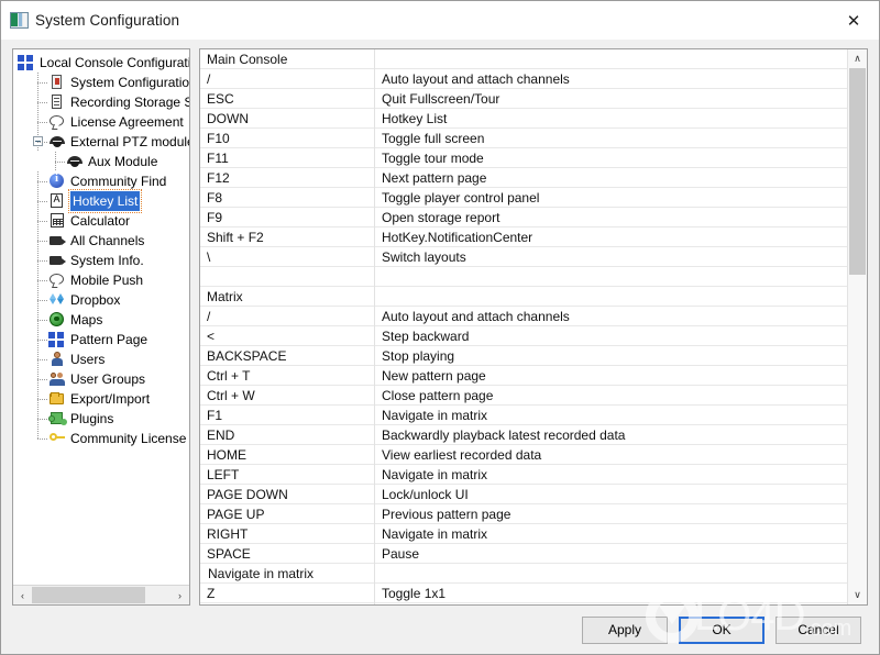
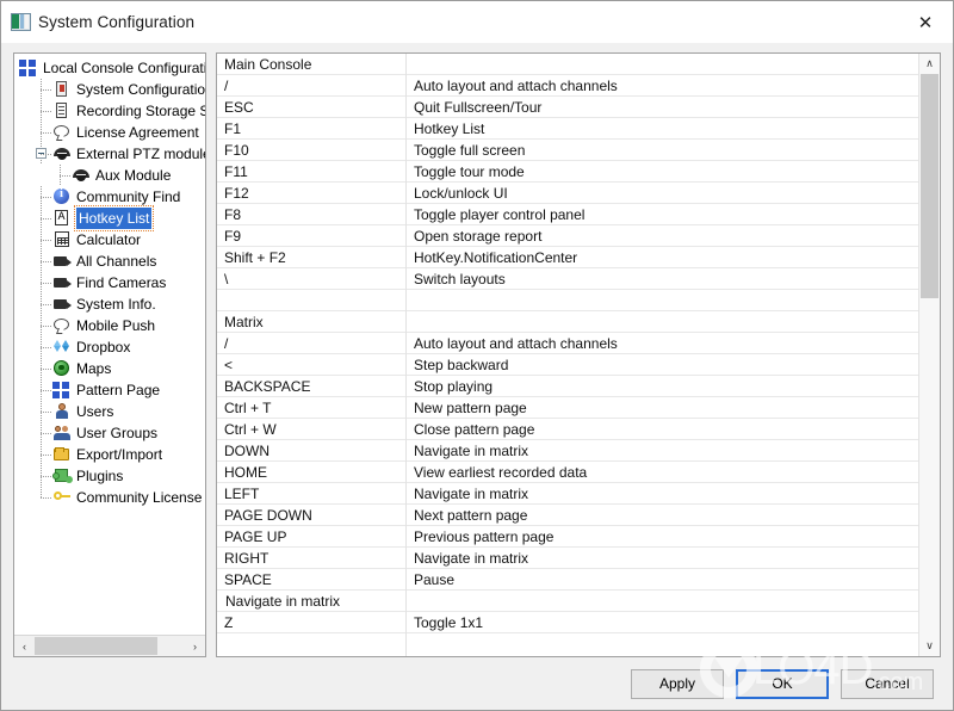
  System Configuration
  ✕
  Local Console Configurat
  System Configuratio
  Recording Storage S
  License Agreement
  External PTZ modul
  Aux Module
  Community Find
  Hotkey List
  Calculator
  All Channels
+ Find Cameras
  System Info.
  Mobile Push
  Dropbox
  Maps
  Pattern Page
  Users
  User Groups
  Export/Import
  Plugins
  Community License
  ‹
  ›
  Main Console
  /
  Auto layout and attach channels
  ESC
  Quit Fullscreen/Tour
- DOWN
+ F1
  Hotkey List
  F10
  Toggle full screen
  F11
  Toggle tour mode
  F12
- Next pattern page
+ Lock/unlock UI
  F8
  Toggle player control panel
  F9
  Open storage report
  Shift + F2
  HotKey.NotificationCenter
  \
  Switch layouts
  Matrix
  /
  Auto layout and attach channels
  <
  Step backward
  BACKSPACE
  Stop playing
  Ctrl + T
  New pattern page
  Ctrl + W
  Close pattern page
- F1
+ DOWN
  Navigate in matrix
- END
- Backwardly playback latest recorded data
  HOME
  View earliest recorded data
  LEFT
  Navigate in matrix
  PAGE DOWN
- Lock/unlock UI
+ Next pattern page
  PAGE UP
  Previous pattern page
  RIGHT
  Navigate in matrix
  SPACE
  Pause
  Navigate in matrix
  Z
  Toggle 1x1
  ∧
  ∨
  Apply
  OK
  Cancel
  LO4D
  .com
